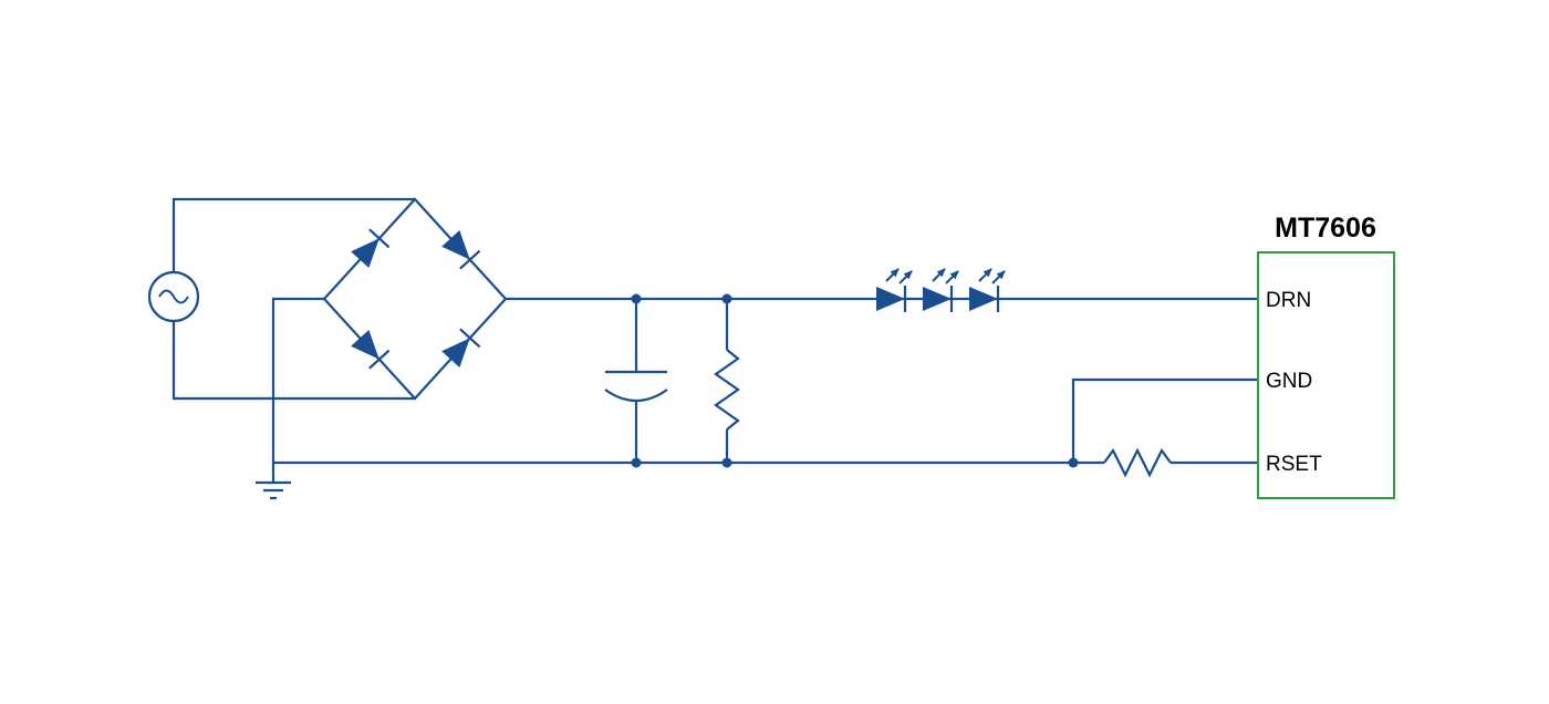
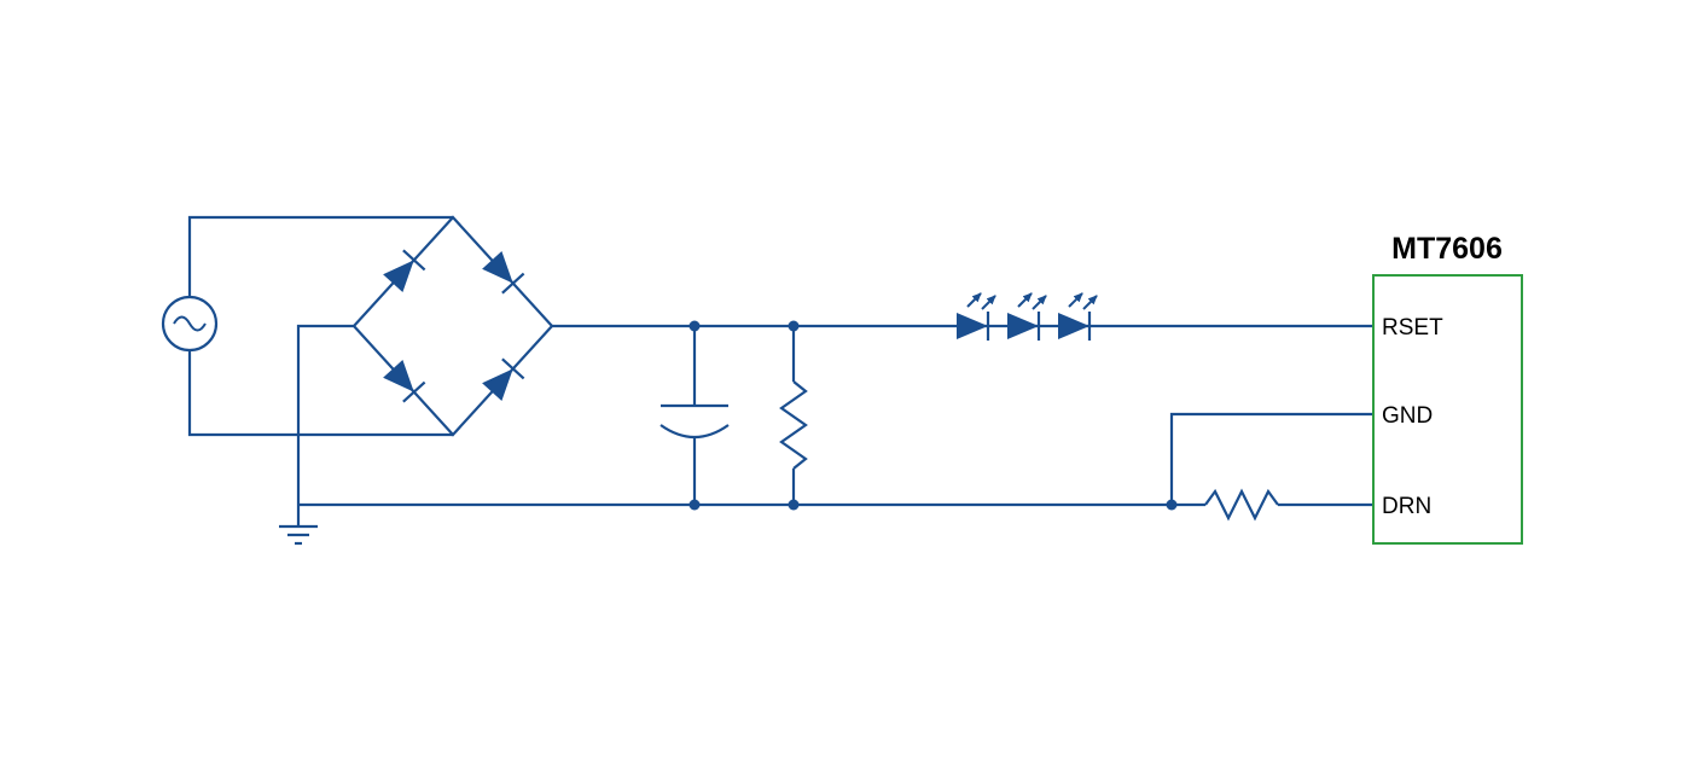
  MT7606
- DRN
+ RSET
  GND
- RSET
+ DRN
